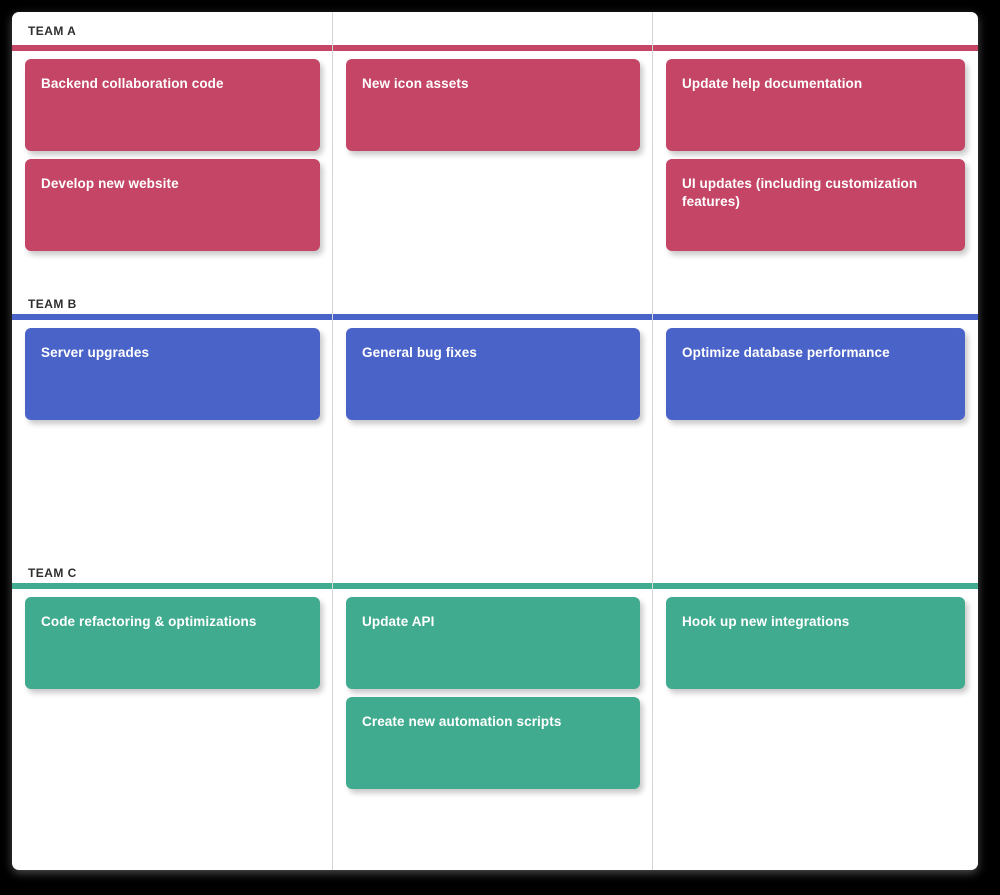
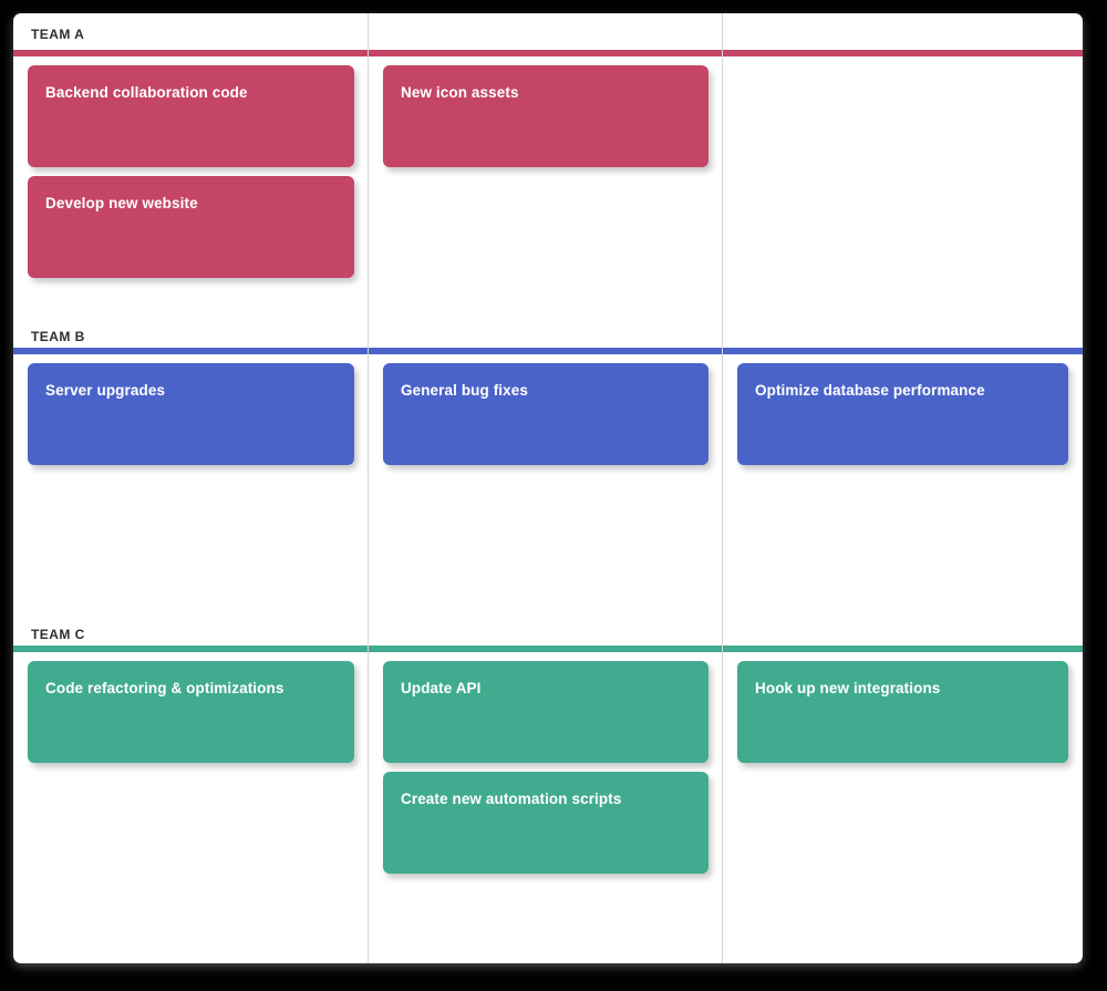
  TEAM A
  Backend collaboration code
  Develop new website
  New icon assets
- Update help documentation
- UI updates (including customization features)
  TEAM B
  Server upgrades
  General bug fixes
  Optimize database performance
  TEAM C
  Code refactoring & optimizations
  Update API
  Create new automation scripts
  Hook up new integrations
